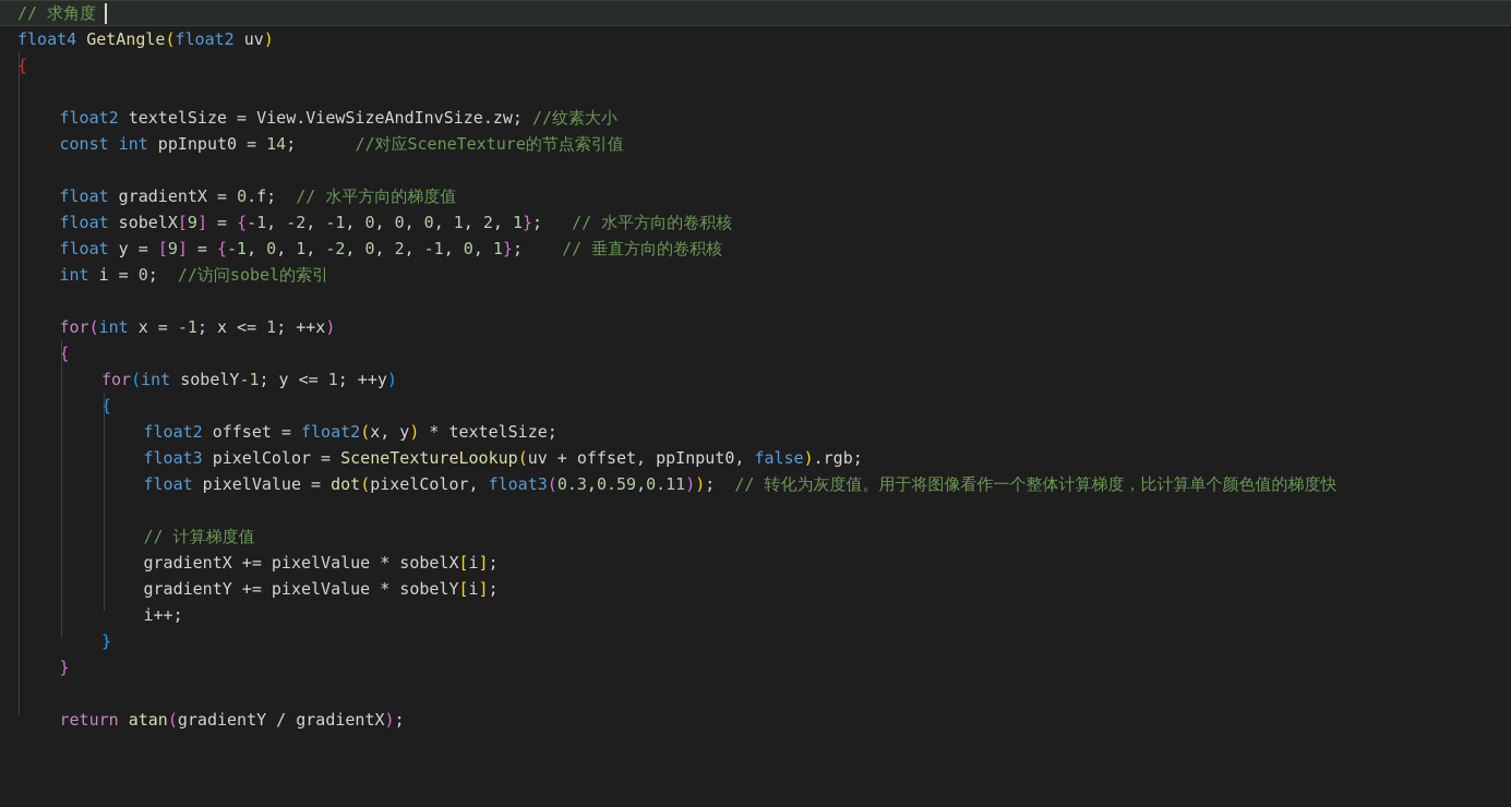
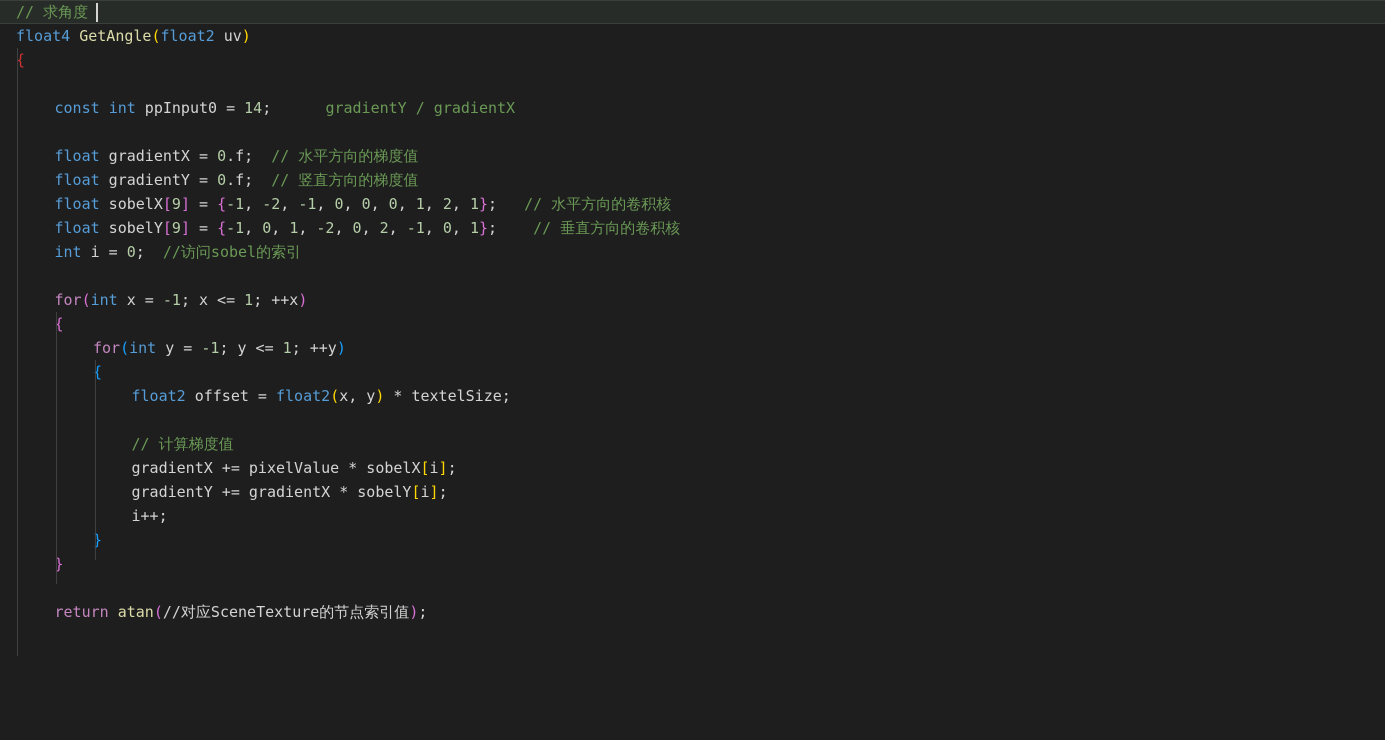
  // 求角度
  float4 GetAngle(float2 uv)
  {
- float2 textelSize = View.ViewSizeAndInvSize.zw; //纹素大小
- const int ppInput0 = 14; //对应SceneTexture的节点索引值
+ const int ppInput0 = 14; gradientY / gradientX
  float gradientX = 0.f; // 水平方向的梯度值
+ float gradientY = 0.f; // 竖直方向的梯度值
  float sobelX[9] = {-1, -2, -1, 0, 0, 0, 1, 2, 1}; // 水平方向的卷积核
- float y = [9] = {-1, 0, 1, -2, 0, 2, -1, 0, 1}; // 垂直方向的卷积核
+ float sobelY[9] = {-1, 0, 1, -2, 0, 2, -1, 0, 1}; // 垂直方向的卷积核
  int i = 0; //访问sobel的索引
  for(int x = -1; x <= 1; ++x)
  {
- for(int sobelY-1; y <= 1; ++y)
+ for(int y = -1; y <= 1; ++y)
  {
  float2 offset = float2(x, y) * textelSize;
- float3 pixelColor = SceneTextureLookup(uv + offset, ppInput0, false).rgb;
- float pixelValue = dot(pixelColor, float3(0.3,0.59,0.11)); // 转化为灰度值。用于将图像看作一个整体计算梯度，比计算单个颜色值的梯度快
  // 计算梯度值
  gradientX += pixelValue * sobelX[i];
- gradientY += pixelValue * sobelY[i];
+ gradientY += gradientX * sobelY[i];
  i++;
  }
  }
- return atan(gradientY / gradientX);
+ return atan(//对应SceneTexture的节点索引值);
